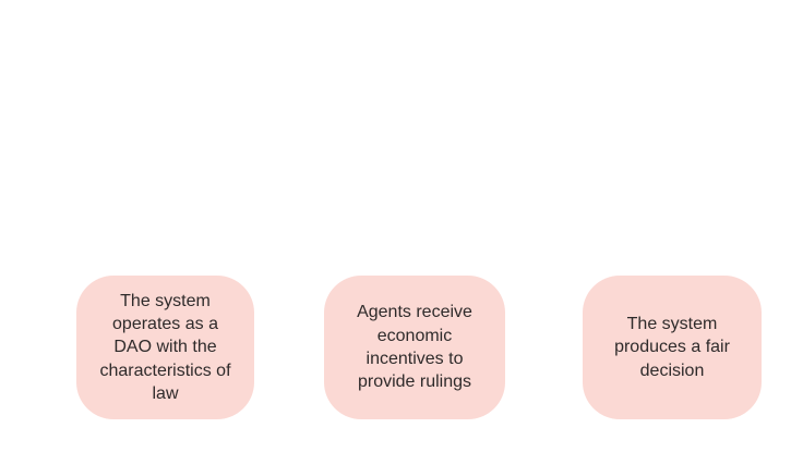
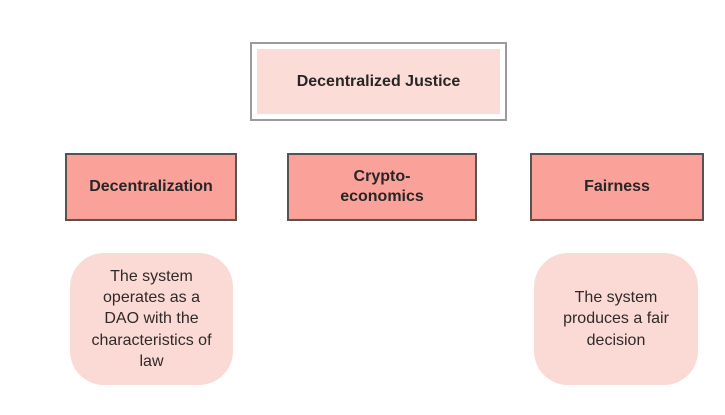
+ Decentralized Justice
+ Decentralization
+ Crypto-
+ economics
+ Fairness
  The system
  operates as a
  DAO with the
  characteristics of
  law
- Agents receive
- economic
- incentives to
- provide rulings
  The system
  produces a fair
  decision
